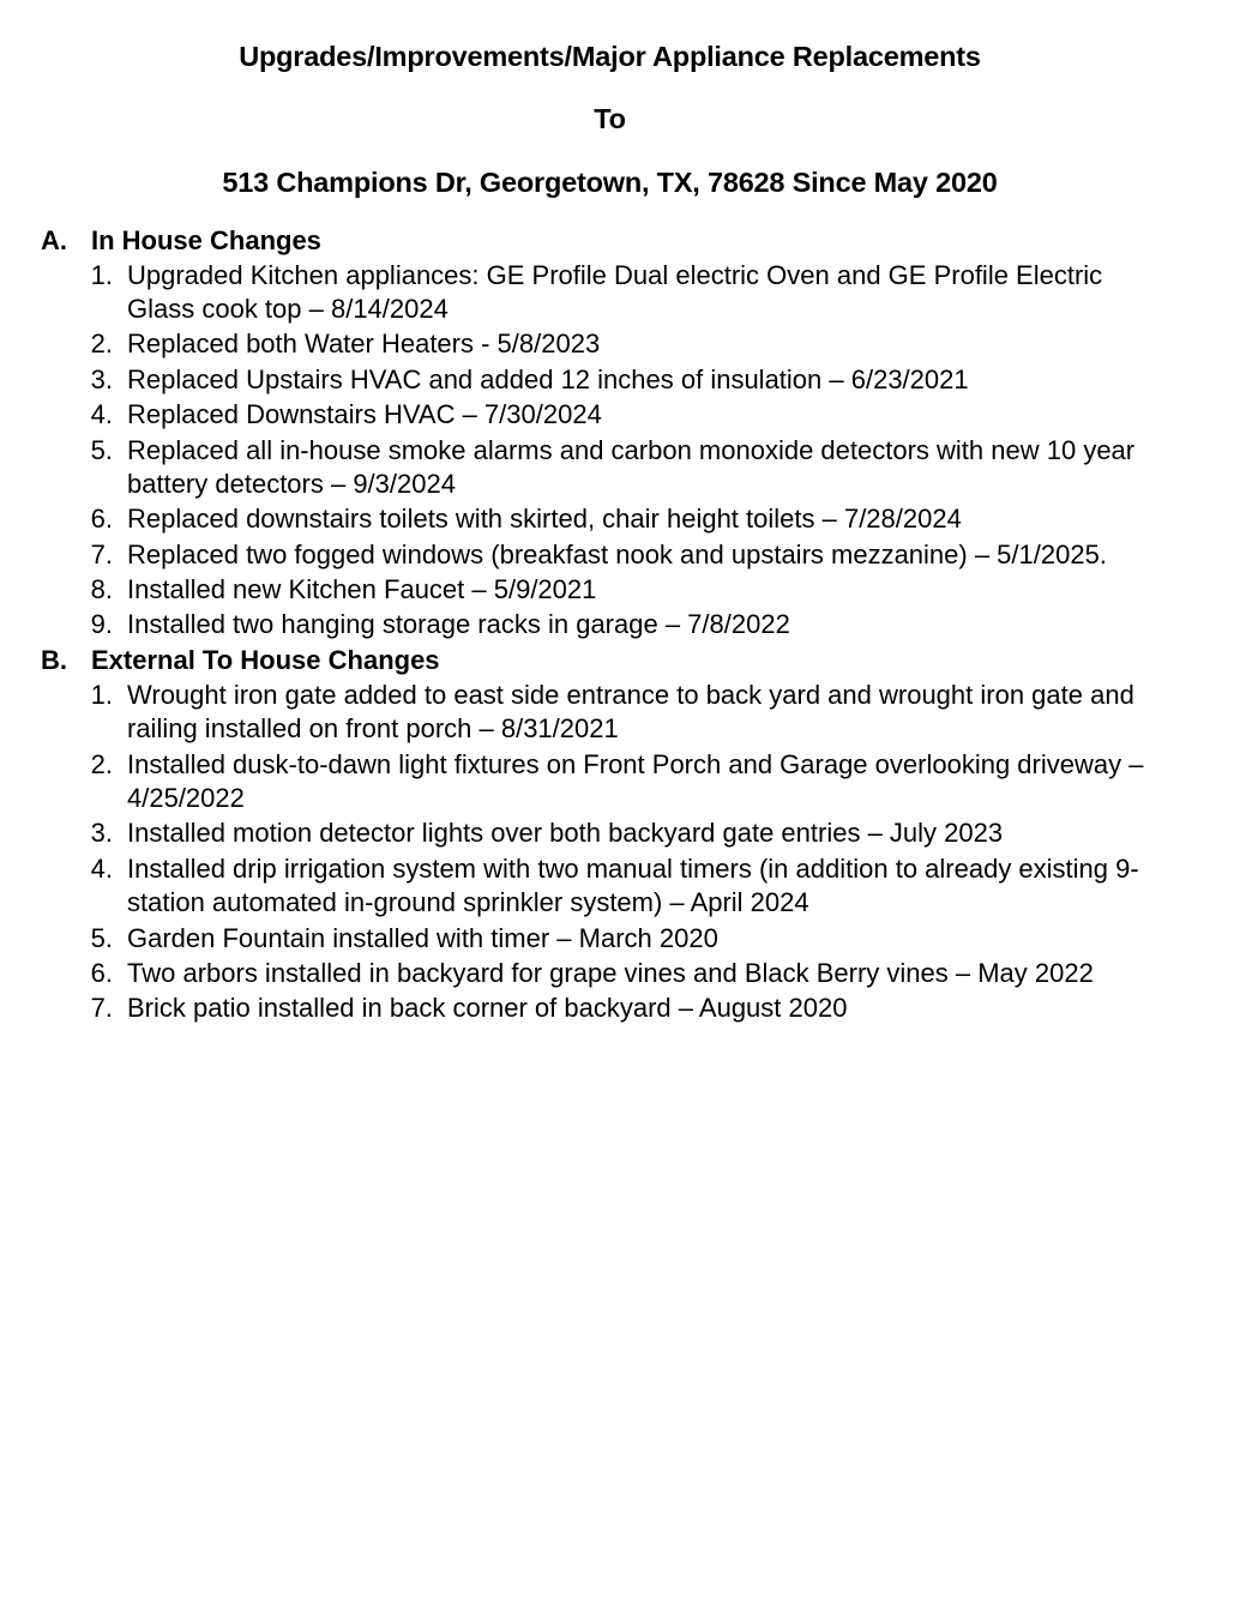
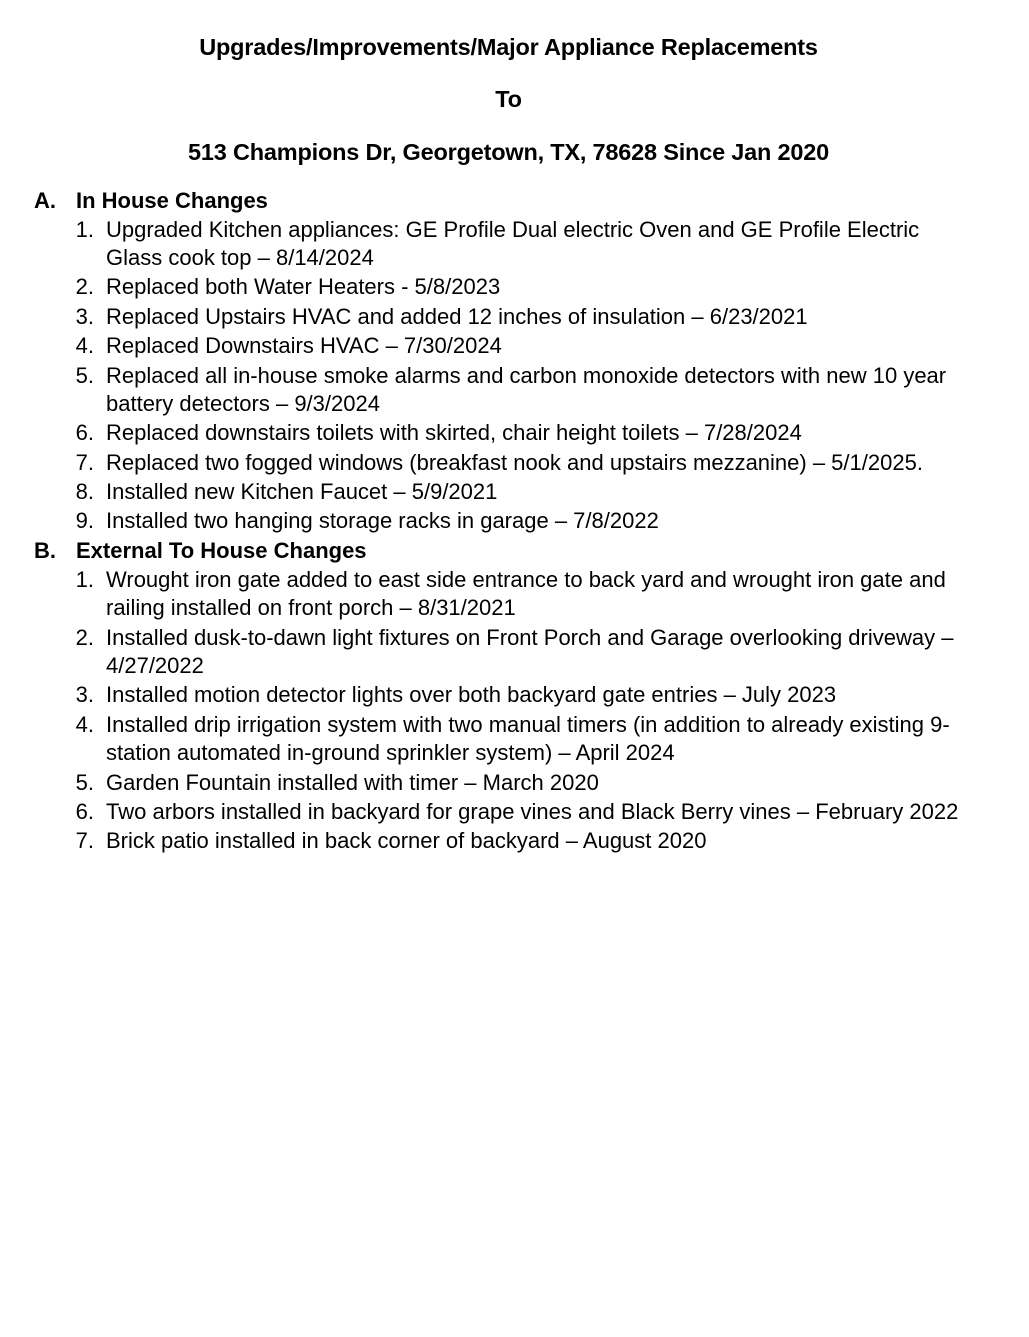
  Upgrades/Improvements/Major Appliance Replacements
  To
- 513 Champions Dr, Georgetown, TX, 78628 Since May 2020
+ 513 Champions Dr, Georgetown, TX, 78628 Since Jan 2020
  A.
  In House Changes
  1.
  Upgraded Kitchen appliances: GE Profile Dual electric Oven and GE Profile Electric Glass cook top – 8/14/2024
  2.
  Replaced both Water Heaters - 5/8/2023
  3.
  Replaced Upstairs HVAC and added 12 inches of insulation – 6/23/2021
  4.
  Replaced Downstairs HVAC – 7/30/2024
  5.
  Replaced all in-house smoke alarms and carbon monoxide detectors with new 10 year battery detectors – 9/3/2024
  6.
  Replaced downstairs toilets with skirted, chair height toilets – 7/28/2024
  7.
  Replaced two fogged windows (breakfast nook and upstairs mezzanine) – 5/1/2025.
  8.
  Installed new Kitchen Faucet – 5/9/2021
  9.
  Installed two hanging storage racks in garage – 7/8/2022
  B.
  External To House Changes
  1.
  Wrought iron gate added to east side entrance to back yard and wrought iron gate and railing installed on front porch – 8/31/2021
  2.
- Installed dusk-to-dawn light fixtures on Front Porch and Garage overlooking driveway – 4/25/2022
+ Installed dusk-to-dawn light fixtures on Front Porch and Garage overlooking driveway – 4/27/2022
  3.
  Installed motion detector lights over both backyard gate entries – July 2023
  4.
  Installed drip irrigation system with two manual timers (in addition to already existing 9-station automated in-ground sprinkler system) – April 2024
  5.
  Garden Fountain installed with timer – March 2020
  6.
- Two arbors installed in backyard for grape vines and Black Berry vines – May 2022
+ Two arbors installed in backyard for grape vines and Black Berry vines – February 2022
  7.
  Brick patio installed in back corner of backyard – August 2020
